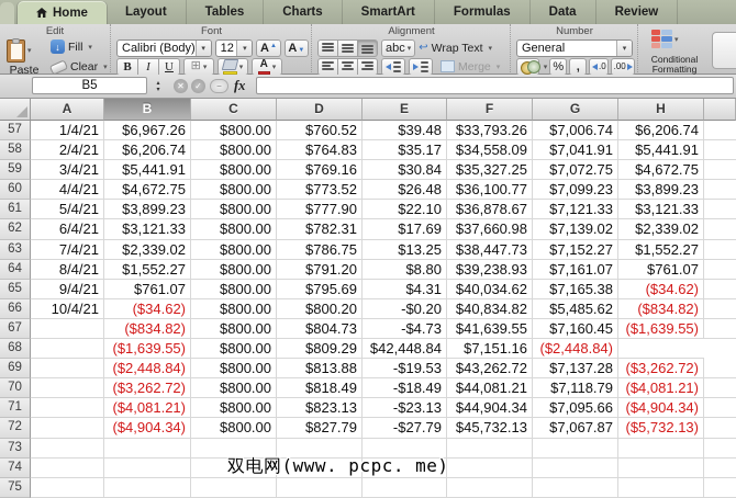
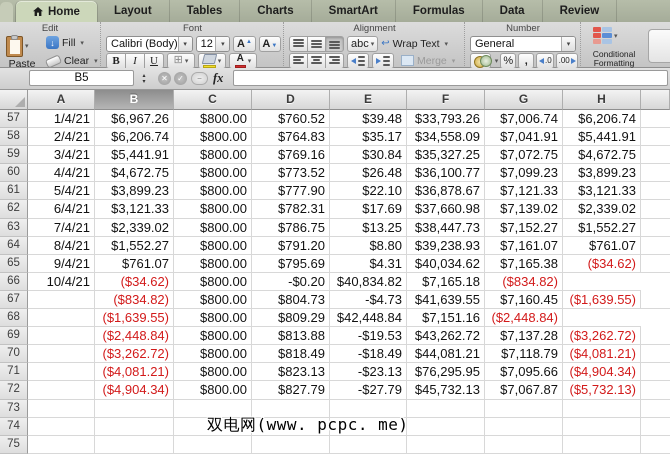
  Home
  Layout
  Tables
  Charts
  SmartArt
  Formulas
  Data
  Review
  Edit
  Paste
  ↓
  Fill
  Clear
  Font
  Calibri (Body)
  12
  A
  A
  B
  I
  U
  ⊞
  A
  Alignment
  abc
  ↩
  Wrap Text
  Merge
  Number
  General
  %
  ,
  .0
  .00
  Conditional Formatting
  B5
  ✕
  ✓
  −
  fx
  A
  B
  C
  D
  E
  F
  G
  H
  57
  1/4/21
  $6,967.26
  $800.00
  $760.52
  $39.48
  $33,793.26
  $7,006.74
  $6,206.74
  58
  2/4/21
  $6,206.74
  $800.00
  $764.83
  $35.17
  $34,558.09
  $7,041.91
  $5,441.91
  59
  3/4/21
  $5,441.91
  $800.00
  $769.16
  $30.84
  $35,327.25
  $7,072.75
  $4,672.75
  60
  4/4/21
  $4,672.75
  $800.00
  $773.52
  $26.48
  $36,100.77
  $7,099.23
  $3,899.23
  61
  5/4/21
  $3,899.23
  $800.00
  $777.90
  $22.10
  $36,878.67
  $7,121.33
  $3,121.33
  62
  6/4/21
  $3,121.33
  $800.00
  $782.31
  $17.69
  $37,660.98
  $7,139.02
  $2,339.02
  63
  7/4/21
  $2,339.02
  $800.00
  $786.75
  $13.25
  $38,447.73
  $7,152.27
  $1,552.27
  64
  8/4/21
  $1,552.27
  $800.00
  $791.20
  $8.80
  $39,238.93
  $7,161.07
  $761.07
  65
  9/4/21
  $761.07
  $800.00
  $795.69
  $4.31
  $40,034.62
  $7,165.38
  ($34.62)
  66
  10/4/21
  ($34.62)
  $800.00
- $800.20
  -$0.20
  $40,834.82
- $5,485.62
+ $7,165.18
  ($834.82)
  67
  ($834.82)
  $800.00
  $804.73
  -$4.73
  $41,639.55
  $7,160.45
  ($1,639.55)
  68
  ($1,639.55)
  $800.00
  $809.29
  $42,448.84
  $7,151.16
  ($2,448.84)
  69
  ($2,448.84)
  $800.00
  $813.88
  -$19.53
  $43,262.72
  $7,137.28
  ($3,262.72)
  70
  ($3,262.72)
  $800.00
  $818.49
  -$18.49
  $44,081.21
  $7,118.79
  ($4,081.21)
  71
  ($4,081.21)
  $800.00
  $823.13
  -$23.13
- $44,904.34
+ $76,295.95
  $7,095.66
  ($4,904.34)
  72
  ($4,904.34)
  $800.00
  $827.79
  -$27.79
  $45,732.13
  $7,067.87
  ($5,732.13)
  73
  74
  75
  双电网(www. pcpc. me)
